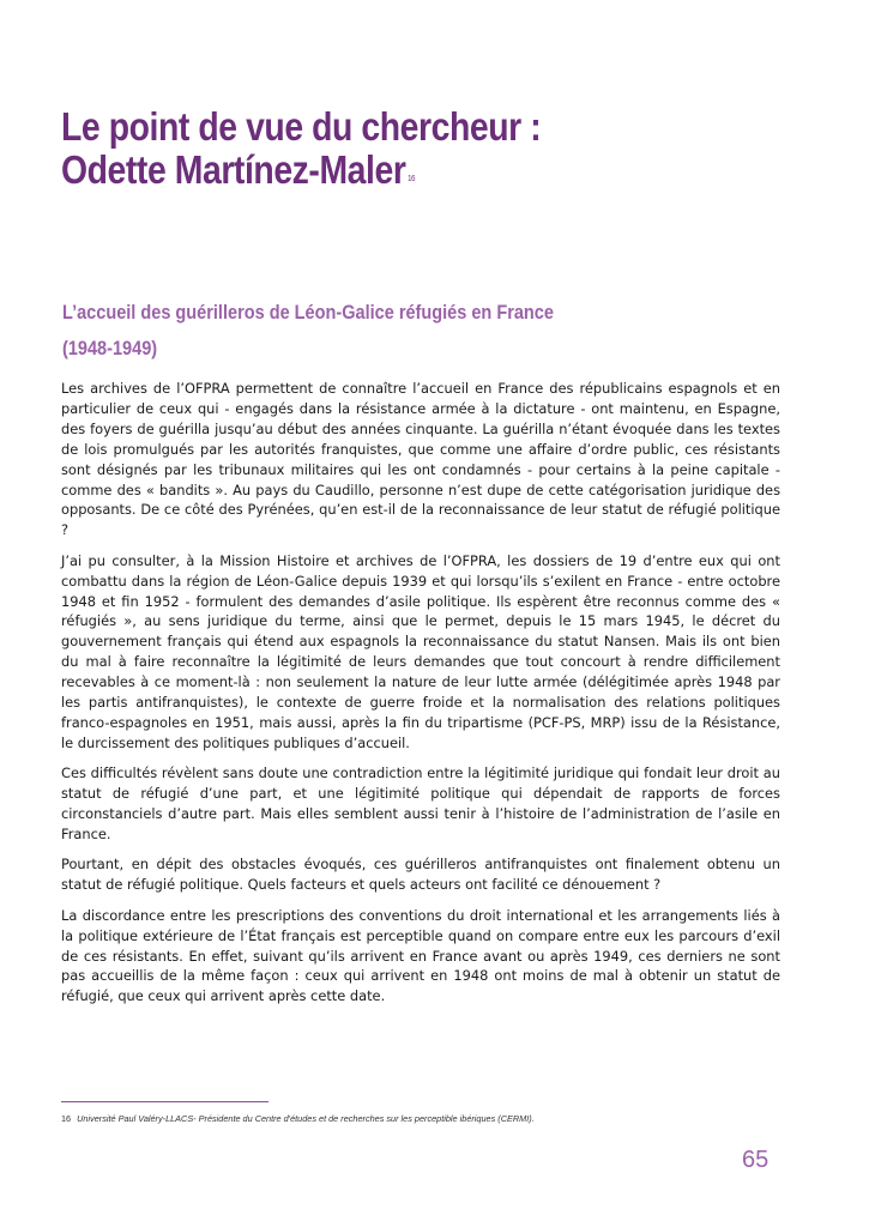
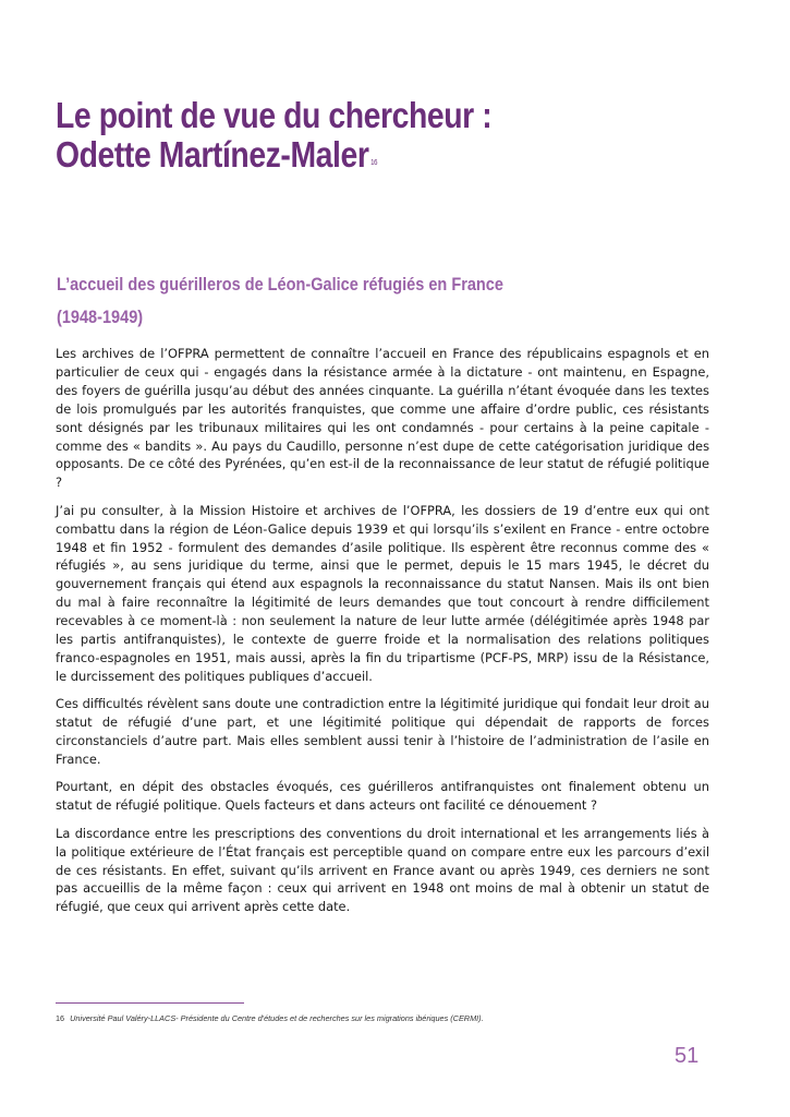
  Le point de vue du chercheur :
  Odette Martínez-Maler
  L’accueil des guérilleros de Léon-Galice réfugiés en France
  (1948-1949)
  Les archives de l’OFPRA permettent de connaître l’accueil en France des républicains espagnols et en particulier de ceux qui - engagés dans la résistance armée à la dictature - ont maintenu, en Espagne, des foyers de guérilla jusqu’au début des années cinquante. La guérilla n’étant évoquée dans les textes de lois promulgués par les autorités franquistes, que comme une affaire d’ordre public, ces résistants sont désignés par les tribunaux militaires qui les ont condamnés - pour certains à la peine capitale - comme des « bandits ». Au pays du Caudillo, personne n’est dupe de cette catégorisation juridique des opposants. De ce côté des Pyrénées, qu’en est-il de la reconnaissance de leur statut de réfugié politique ?
  J’ai pu consulter, à la Mission Histoire et archives de l’OFPRA, les dossiers de 19 d’entre eux qui ont combattu dans la région de Léon-Galice depuis 1939 et qui lorsqu’ils s’exilent en France - entre octobre 1948 et fin 1952 - formulent des demandes d’asile politique. Ils espèrent être reconnus comme des « réfugiés », au sens juridique du terme, ainsi que le permet, depuis le 15 mars 1945, le décret du gouvernement français qui étend aux espagnols la reconnaissance du statut Nansen. Mais ils ont bien du mal à faire reconnaître la légitimité de leurs demandes que tout concourt à rendre difficilement recevables à ce moment-là : non seulement la nature de leur lutte armée (délégitimée après 1948 par les partis antifranquistes), le contexte de guerre froide et la normalisation des relations politiques franco-espagnoles en 1951, mais aussi, après la fin du tripartisme (PCF-PS, MRP) issu de la Résistance, le durcissement des politiques publiques d’accueil.
  Ces difficultés révèlent sans doute une contradiction entre la légitimité juridique qui fondait leur droit au statut de réfugié d’une part, et une légitimité politique qui dépendait de rapports de forces circonstanciels d’autre part. Mais elles semblent aussi tenir à l’histoire de l’administration de l’asile en France.
- Pourtant, en dépit des obstacles évoqués, ces guérilleros antifranquistes ont finalement obtenu un statut de réfugié politique. Quels facteurs et quels acteurs ont facilité ce dénouement ?
+ Pourtant, en dépit des obstacles évoqués, ces guérilleros antifranquistes ont finalement obtenu un statut de réfugié politique. Quels facteurs et dans acteurs ont facilité ce dénouement ?
  La discordance entre les prescriptions des conventions du droit international et les arrangements liés à la politique extérieure de l’État français est perceptible quand on compare entre eux les parcours d’exil de ces résistants. En effet, suivant qu’ils arrivent en France avant ou après 1949, ces derniers ne sont pas accueillis de la même façon : ceux qui arrivent en 1948 ont moins de mal à obtenir un statut de réfugié, que ceux qui arrivent après cette date.
- 16 Université Paul Valéry-LLACS- Présidente du Centre d'études et de recherches sur les perceptible ibériques (CERMI).
+ 16 Université Paul Valéry-LLACS- Présidente du Centre d'études et de recherches sur les migrations ibériques (CERMI).
- 65
+ 51
